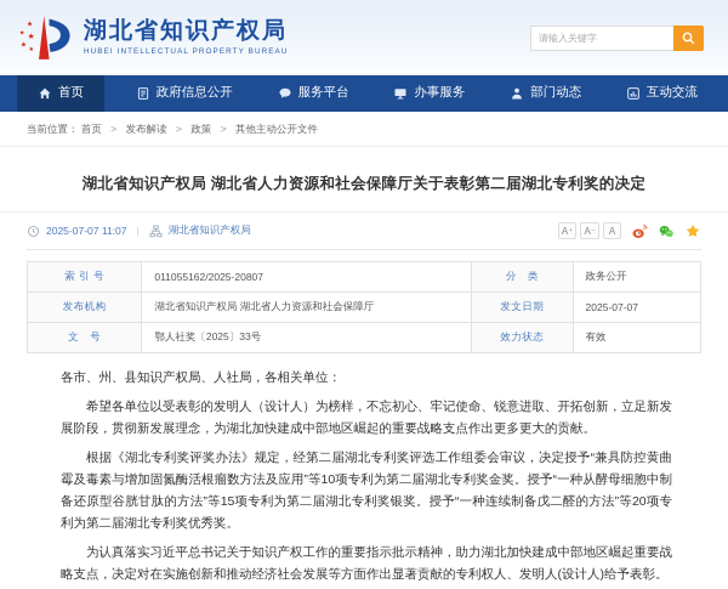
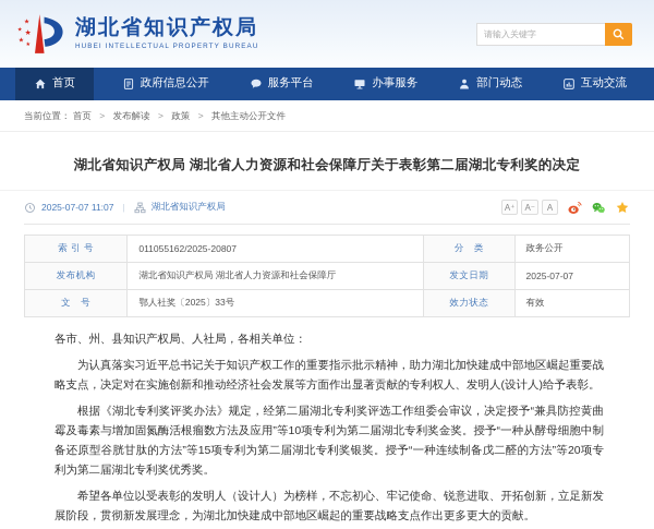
  湖北省知识产权局
  请输入关键字
  首页
  政府信息公开
  服务平台
  办事服务
  部门动态
  互动交流
  当前位置： 首页 > 发布解读 > 政策 > 其他主动公开文件
  湖北省知识产权局 湖北省人力资源和社会保障厅关于表彰第二届湖北专利奖的决定
  2025-07-07 11:07
  |
  湖北省知识产权局
  A⁺
  A⁻
  A
  索 引 号	011055162/2025-20807	分 类	政务公开
  发布机构	湖北省知识产权局 湖北省人力资源和社会保障厅	发文日期	2025-07-07
  文 号	鄂人社奖〔2025〕33号	效力状态	有效
  各市、州、县知识产权局、人社局，各相关单位：
- 希望各单位以受表彰的发明人（设计人）为榜样，不忘初心、牢记使命、锐意进取、开拓创新，立足新发展阶段，贯彻新发展理念，为湖北加快建成中部地区崛起的重要战略支点作出更多更大的贡献。
+ 为认真落实习近平总书记关于知识产权工作的重要指示批示精神，助力湖北加快建成中部地区崛起重要战略支点，决定对在实施创新和推动经济社会发展等方面作出显著贡献的专利权人、发明人(设计人)给予表彰。
  根据《湖北专利奖评奖办法》规定，经第二届湖北专利奖评选工作组委会审议，决定授予“兼具防控黄曲霉及毒素与增加固氮酶活根瘤数方法及应用”等10项专利为第二届湖北专利奖金奖。授予“一种从酵母细胞中制备还原型谷胱甘肽的方法”等15项专利为第二届湖北专利奖银奖。授予“一种连续制备戊二醛的方法”等20项专利为第二届湖北专利奖优秀奖。
- 为认真落实习近平总书记关于知识产权工作的重要指示批示精神，助力湖北加快建成中部地区崛起重要战略支点，决定对在实施创新和推动经济社会发展等方面作出显著贡献的专利权人、发明人(设计人)给予表彰。
+ 希望各单位以受表彰的发明人（设计人）为榜样，不忘初心、牢记使命、锐意进取、开拓创新，立足新发展阶段，贯彻新发展理念，为湖北加快建成中部地区崛起的重要战略支点作出更多更大的贡献。
